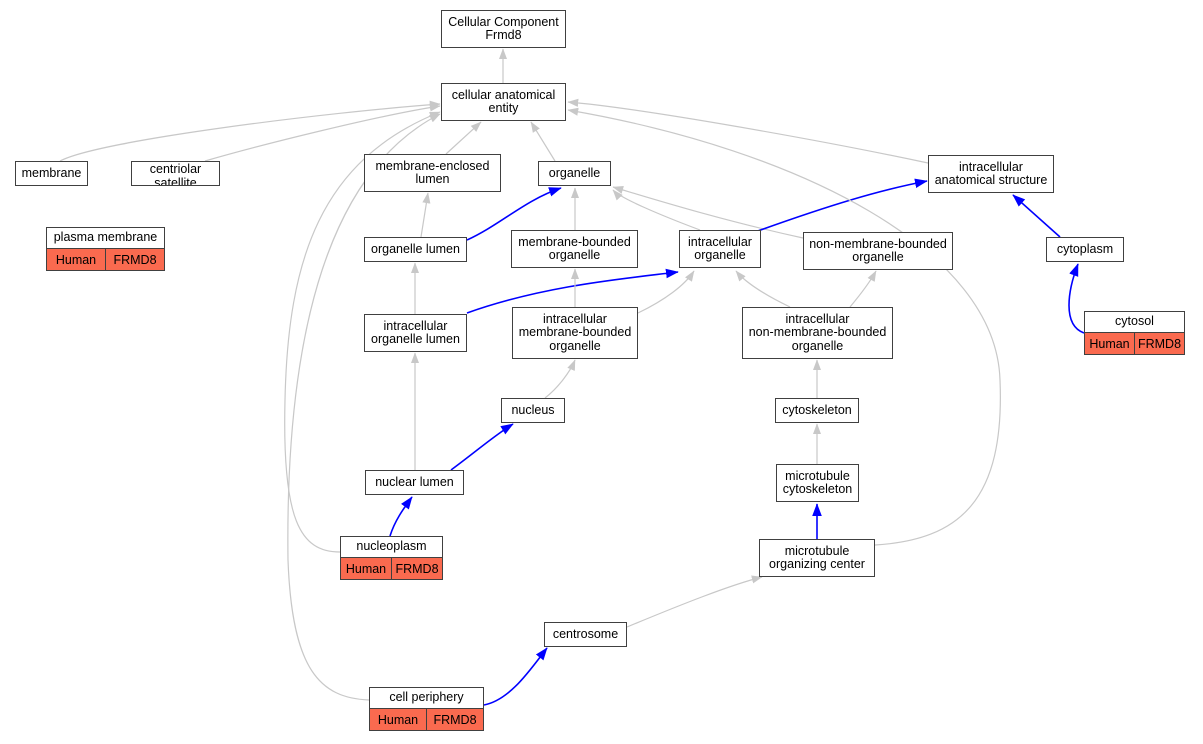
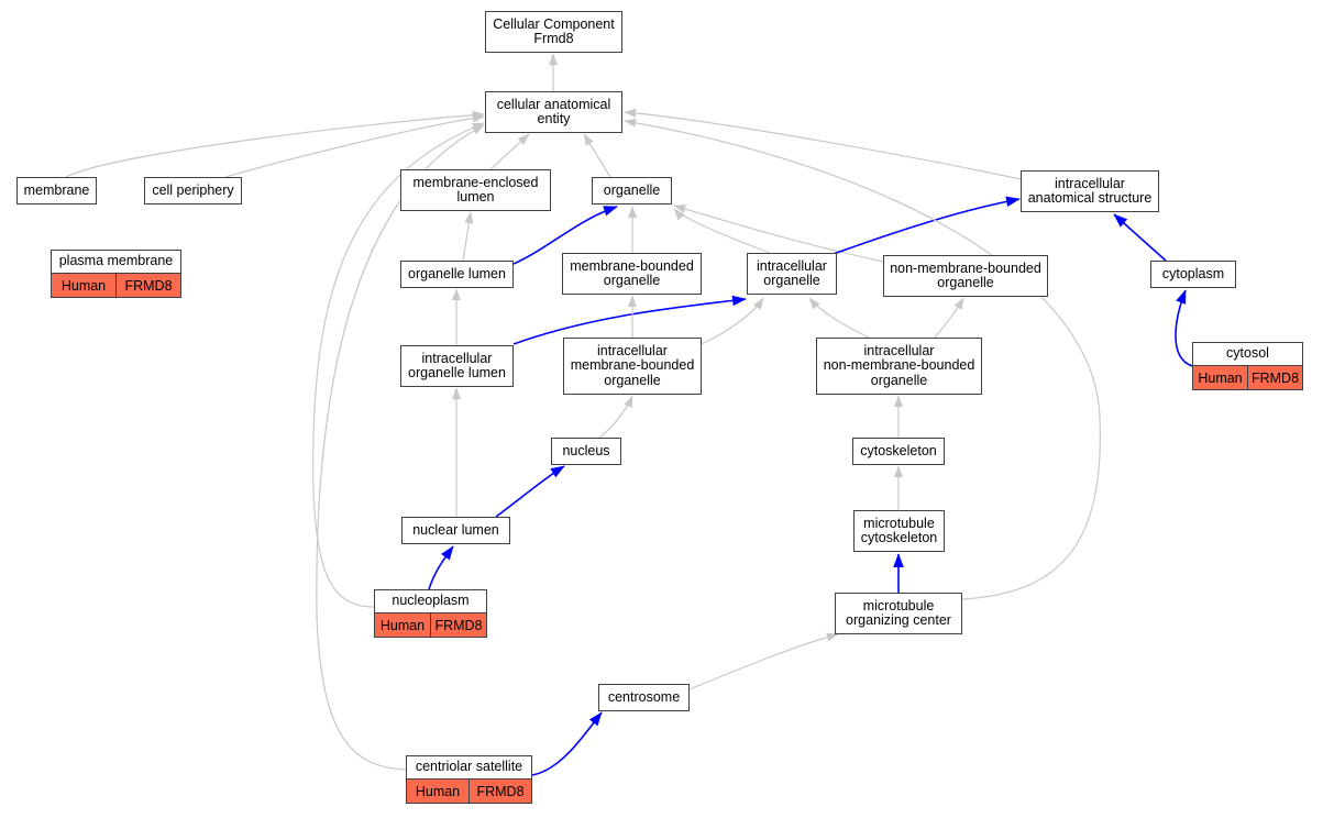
  Cellular Component
  Frmd8
  cellular anatomical
  entity
  membrane
- centriolar satellite
+ cell periphery
  plasma membrane
  Human
  FRMD8
  membrane-enclosed
  lumen
  organelle
  intracellular
  anatomical structure
  organelle lumen
  membrane-bounded
  organelle
  intracellular
  organelle
  non-membrane-bounded
  organelle
  cytoplasm
  intracellular
  organelle lumen
  intracellular
  membrane-bounded
  organelle
  intracellular
  non-membrane-bounded
  organelle
  cytosol
  Human
  FRMD8
  nucleus
  cytoskeleton
  nuclear lumen
  microtubule
  cytoskeleton
  nucleoplasm
  Human
  FRMD8
  microtubule
  organizing center
  centrosome
- cell periphery
+ centriolar satellite
  Human
  FRMD8
